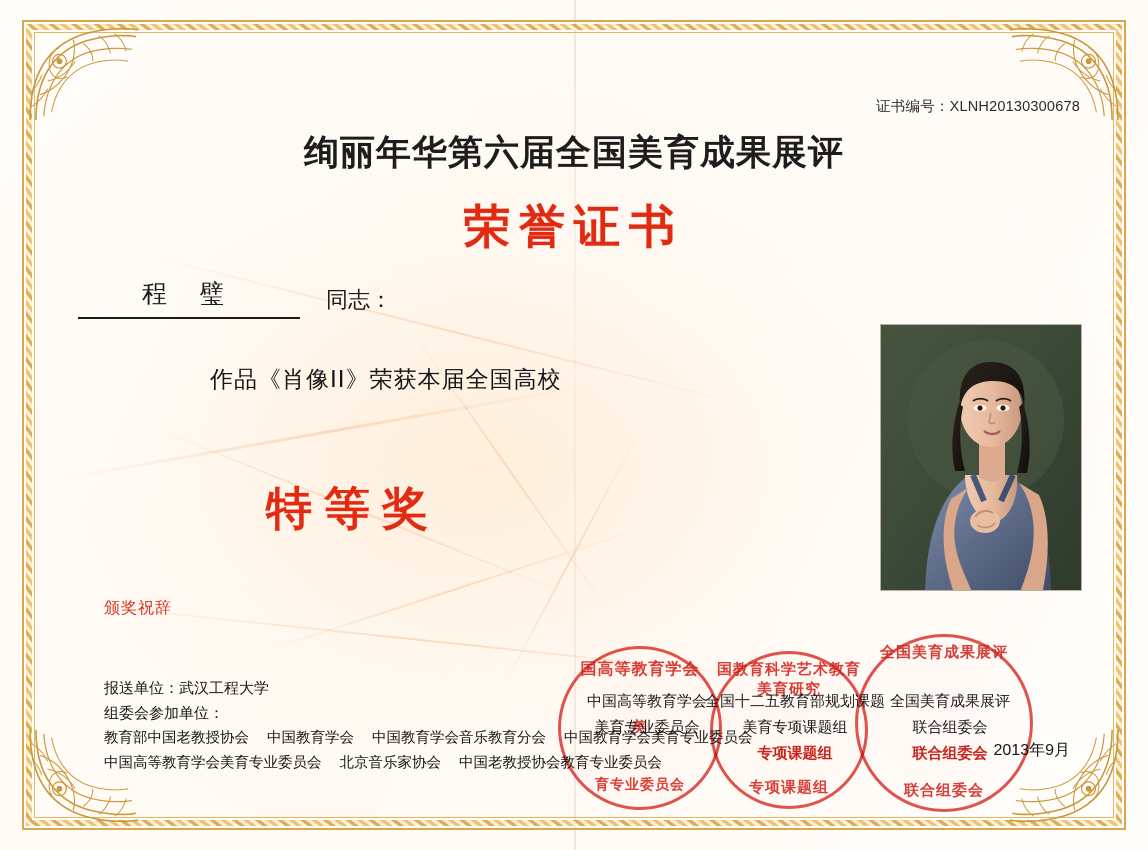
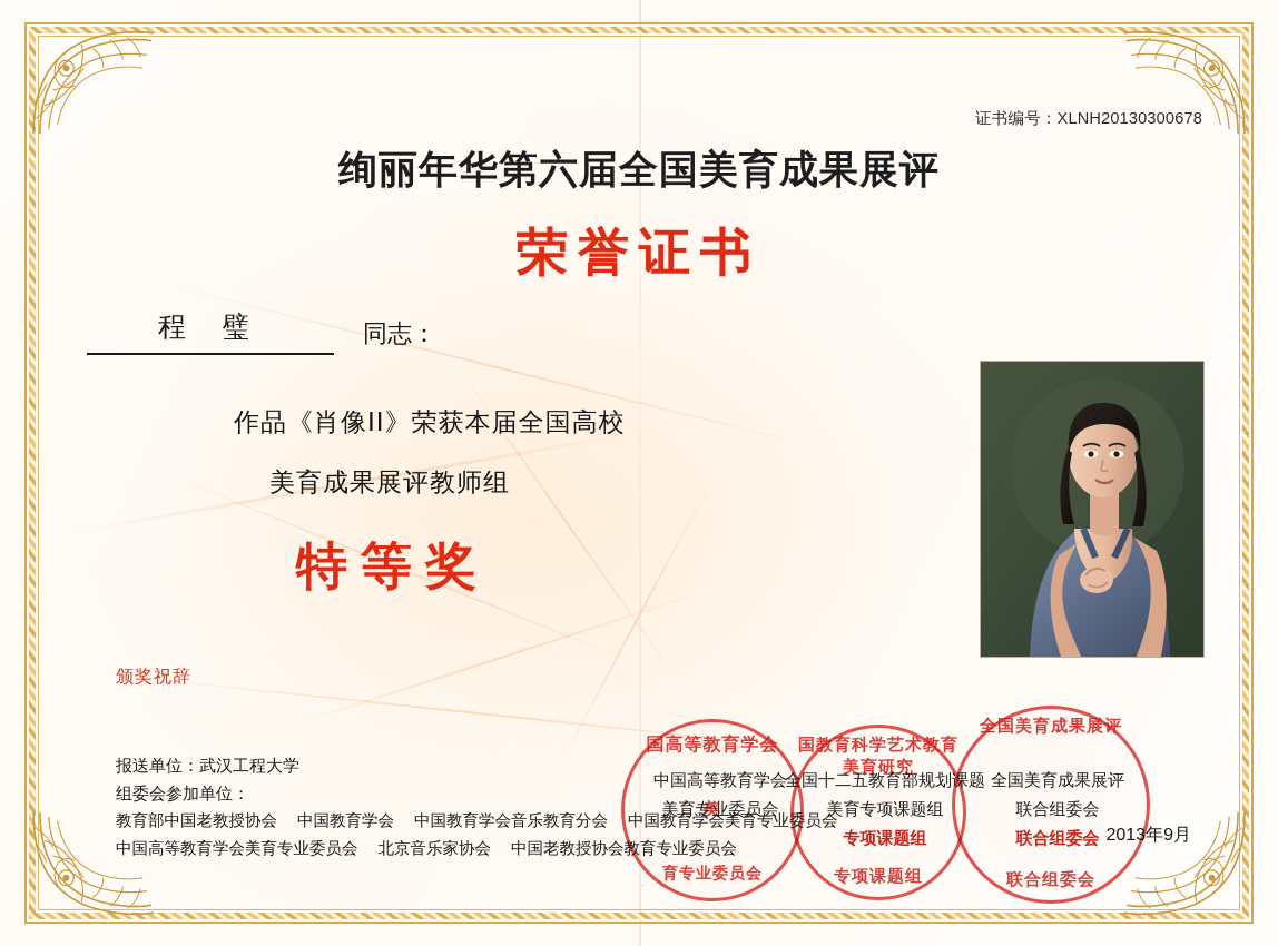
  证书编号：XLNH20130300678
  绚丽年华第六届全国美育成果展评
  荣誉证书
  程 璧
  同志：
  作品《肖像II》荣获本届全国高校
+ 美育成果展评教师组
  特等奖
  颁奖祝辞
  报送单位：武汉工程大学
  组委会参加单位：
  中国高等教育学会美育专业委员会 北京音乐家协会 中国老教授协会
  国高等教育学会
  美
  育专业委员会
  国教育科学艺术教育美育研究
  专项课题组
  全国美育成果展评
  联合组委会
  中国高等教育学会
  美育专业委员会
  全国十二五教育部规划课题
  美育专项课题组
  专项课题组
  全国美育成果展评
  联合组委会
  联合组委会
